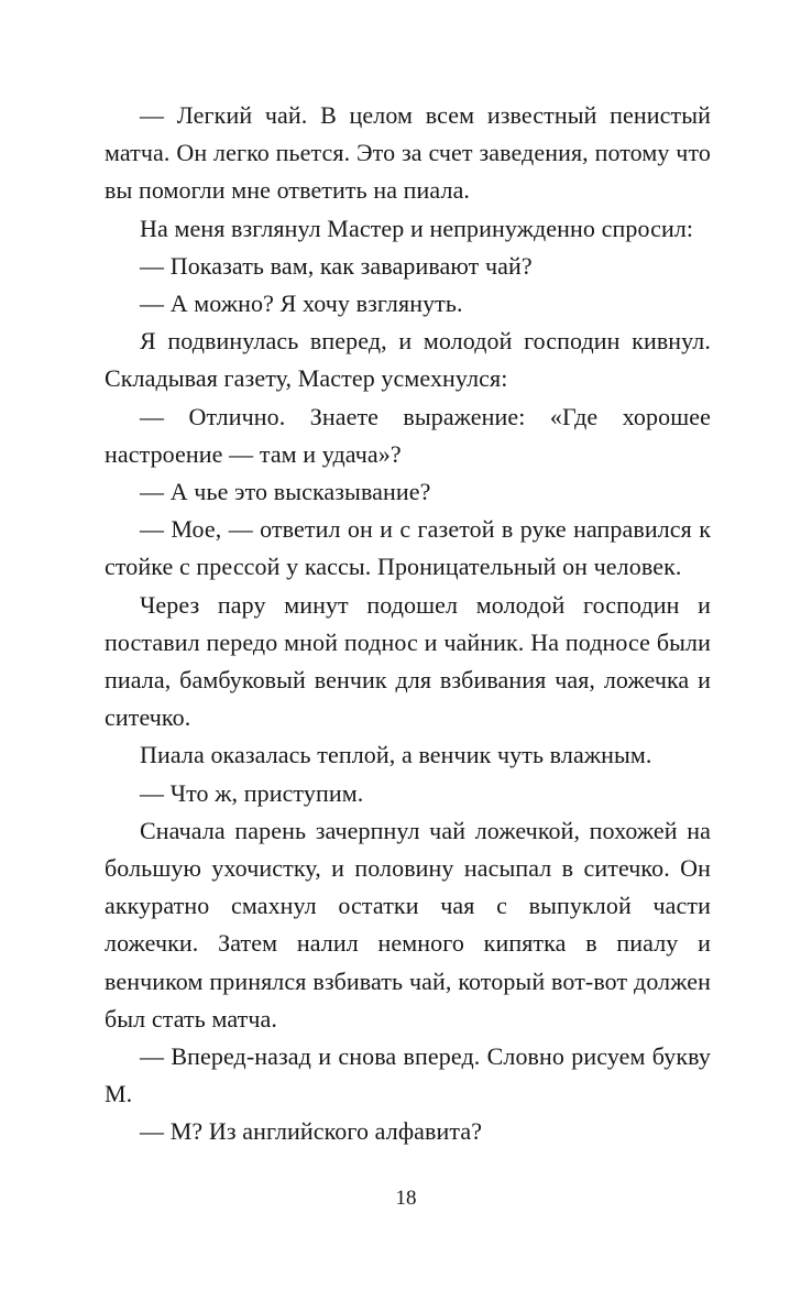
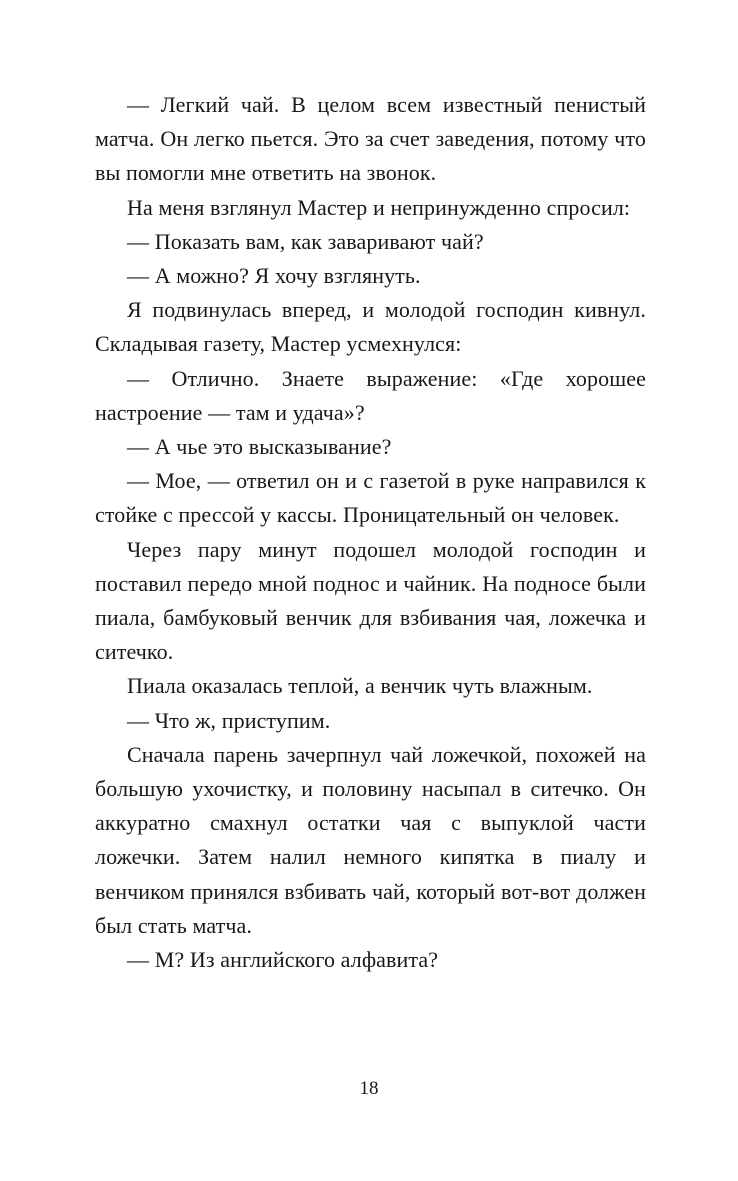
- — Легкий чай. В целом всем известный пенистый матча. Он легко пьется. Это за счет заведения, потому что вы помогли мне ответить на пиала.
+ — Легкий чай. В целом всем известный пенистый матча. Он легко пьется. Это за счет заведения, потому что вы помогли мне ответить на звонок.
  На меня взглянул Мастер и непринужденно спросил:
  — Показать вам, как заваривают чай?
  — А можно? Я хочу взглянуть.
  Я подвинулась вперед, и молодой господин кивнул. Складывая газету, Мастер усмехнулся:
  — Отлично. Знаете выражение: «Где хорошее настроение — там и удача»?
  — А чье это высказывание?
  — Мое, — ответил он и с газетой в руке направился к стойке с прессой у кассы. Проницательный он человек.
  Через пару минут подошел молодой господин и поставил передо мной поднос и чайник. На подносе были пиала, бамбуковый венчик для взбивания чая, ложечка и ситечко.
  Пиала оказалась теплой, а венчик чуть влажным.
  — Что ж, приступим.
  Сначала парень зачерпнул чай ложечкой, похожей на большую ухочистку, и половину насыпал в ситечко. Он аккуратно смахнул остатки чая с выпуклой части ложечки. Затем налил немного кипятка в пиалу и венчиком принялся взбивать чай, который вот-вот должен был стать матча.
- — Вперед-назад и снова вперед. Словно рисуем букву М.
  — М? Из английского алфавита?
  18
